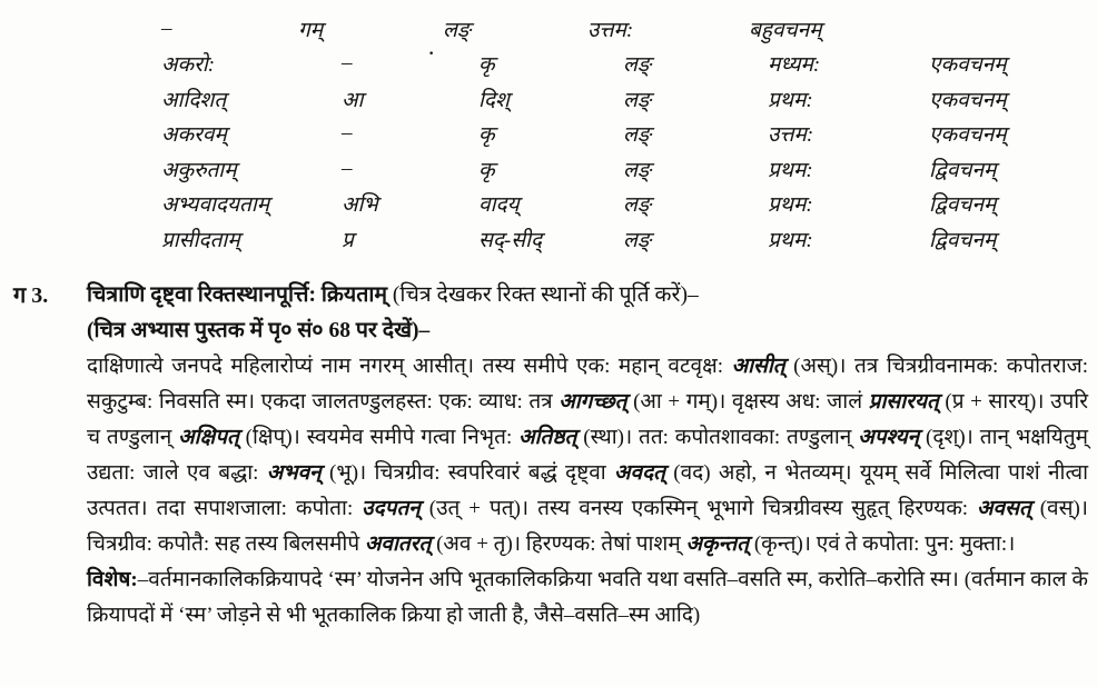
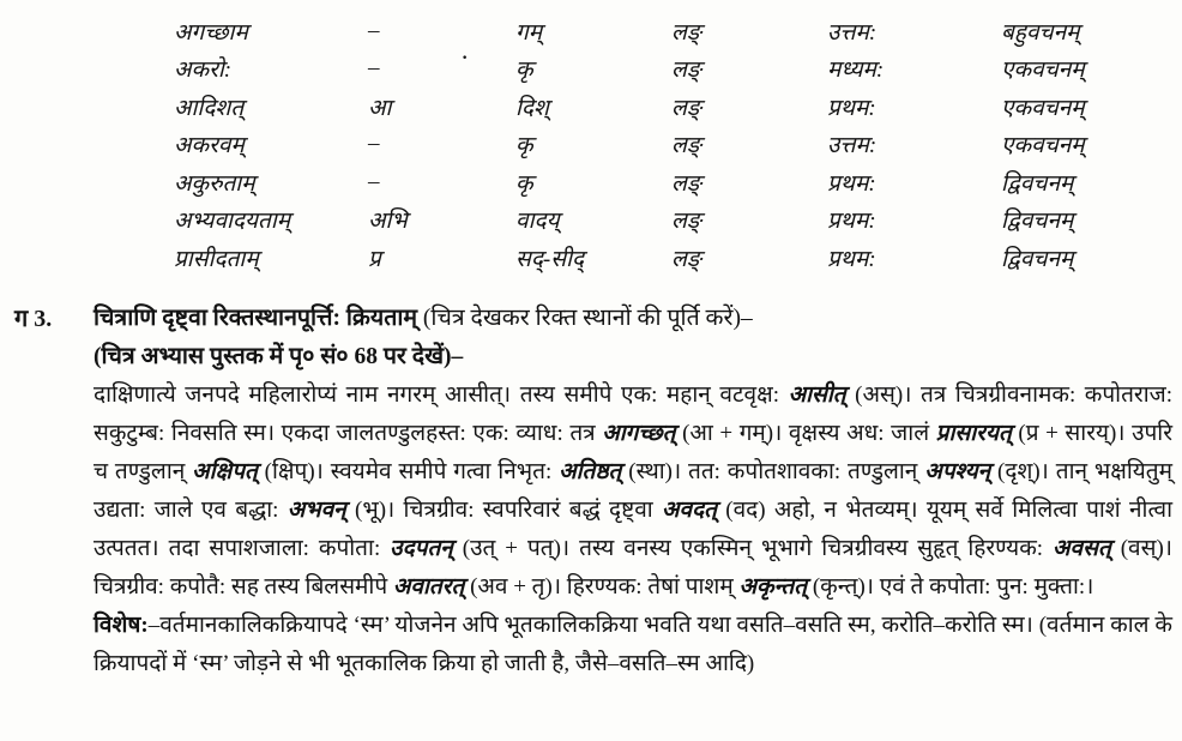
+ अगच्छाम
  –
  गम्
  लङ्
  उत्तम:
  बहुवचनम्
  अकरो:
  –
  कृ
  लङ्
  मध्यम:
  एकवचनम्
  आदिशत्
  आ
  दिश्
  लङ्
  प्रथम:
  एकवचनम्
  अकरवम्
  –
  कृ
  लङ्
  उत्तम:
  एकवचनम्
  अकुरुताम्
  –
  कृ
  लङ्
  प्रथम:
  द्विवचनम्
  अभ्यवादयताम्
  अभि
  वादय्
  लङ्
  प्रथम:
  द्विवचनम्
  प्रासीदताम्
  प्र
  सद्-सीद्
  लङ्
  प्रथम:
  द्विवचनम्
  ·
  ग 3.
  चित्राणि दृष्ट्वा रिक्तस्थानपूर्त्ति: क्रियताम् (चित्र देखकर रिक्त स्थानों की पूर्ति करें)–
  (चित्र अभ्यास पुस्तक में पृ० सं० 68 पर देखें)–
  दाक्षिणात्ये जनपदे महिलारोप्यं नाम नगरम् आसीत्। तस्य समीपे एक: महान् वटवृक्ष: आसीत् (अस्)। तत्र चित्रग्रीवनामक: कपोतराज: सकुटुम्ब: निवसति स्म। एकदा जालतण्डुलहस्त: एक: व्याध: तत्र आगच्छत् (आ + गम्)। वृक्षस्य अध: जालं प्रासारयत् (प्र + सारय्)। उपरि च तण्डुलान् अक्षिपत् (क्षिप्)। स्वयमेव समीपे गत्वा निभृत: अतिष्ठत् (स्था)। तत: कपोतशावका: तण्डुलान् अपश्यन् (दृश्)। तान् भक्षयितुम् उद्यता: जाले एव बद्धा: अभवन् (भू)। चित्रग्रीव: स्वपरिवारं बद्धं दृष्ट्वा अवदत् (वद) अहो, न भेतव्यम्। यूयम् सर्वे मिलित्वा पाशं नीत्वा उत्पतत। तदा सपाशजाला: कपोता: उदपतन् (उत् + पत्)। तस्य वनस्य एकस्मिन् भूभागे चित्रग्रीवस्य सुहृत् हिरण्यक: अवसत् (वस्)। चित्रग्रीव: कपोतै: सह तस्य बिलसमीपे अवातरत् (अव + तृ)। हिरण्यक: तेषां पाशम् अकृन्तत् (कृन्त्)। एवं ते कपोता: पुन: मुक्ता:।
  विशेष:–वर्तमानकालिकक्रियापदे ‘स्म’ योजनेन अपि भूतकालिकक्रिया भवति यथा वसति–वसति स्म, करोति–करोति स्म। (वर्तमान काल के क्रियापदों में ‘स्म’ जोड़ने से भी भूतकालिक क्रिया हो जाती है, जैसे–वसति–स्म आदि)
